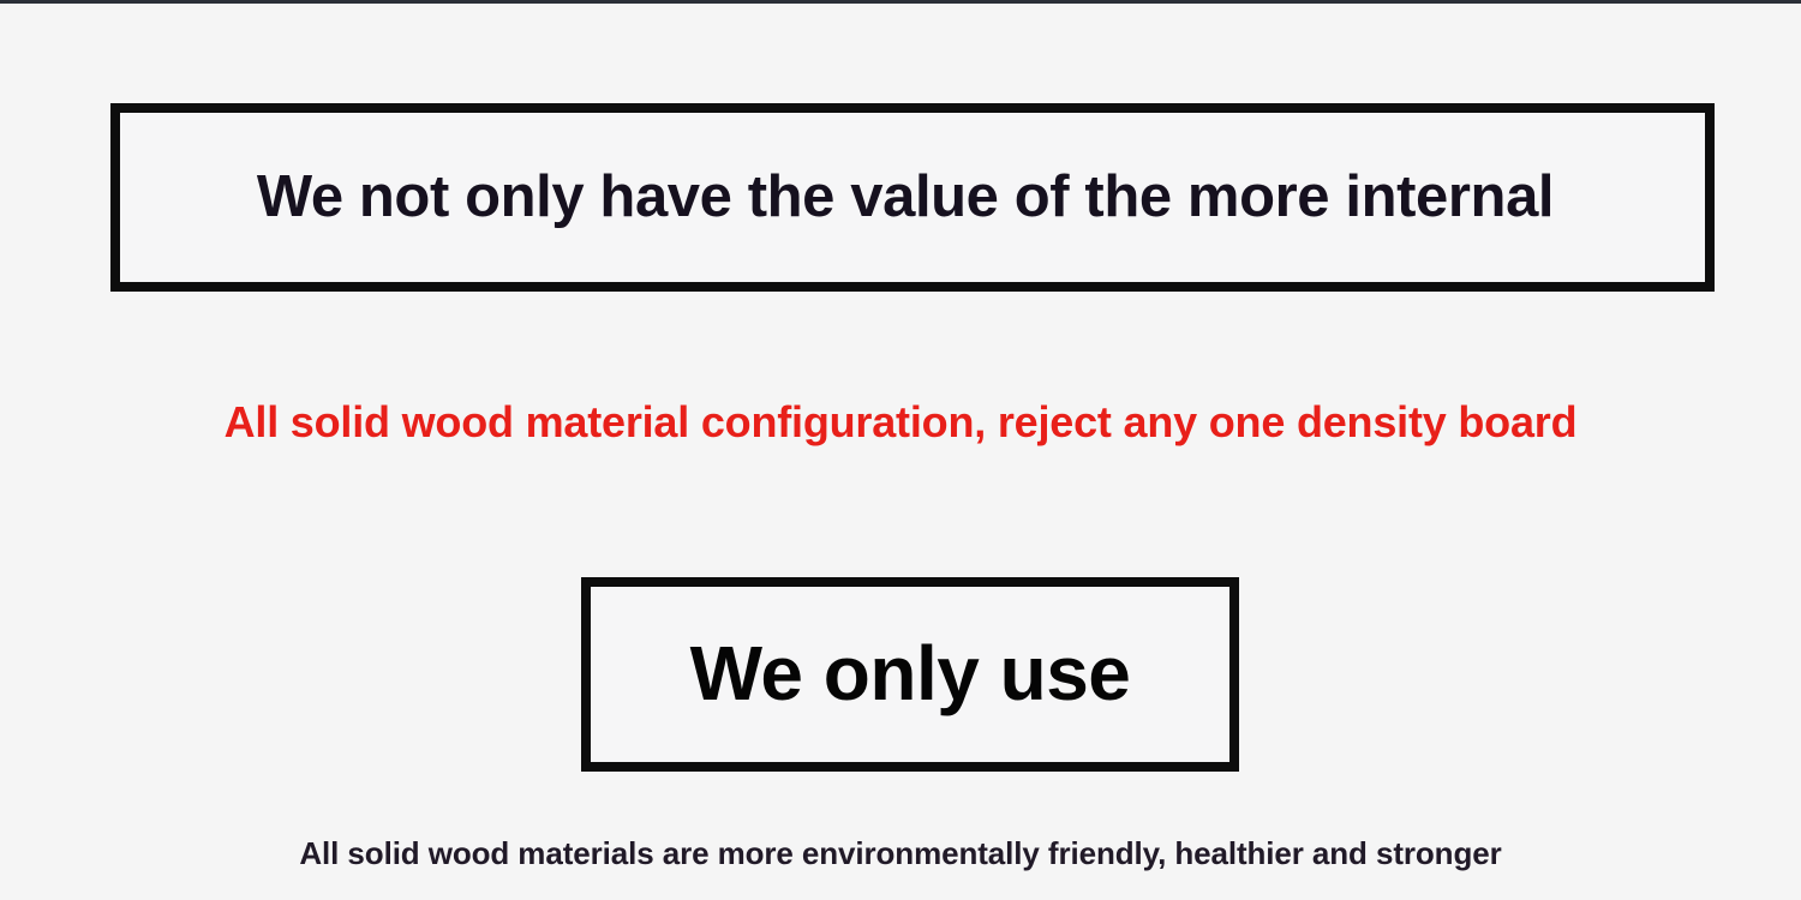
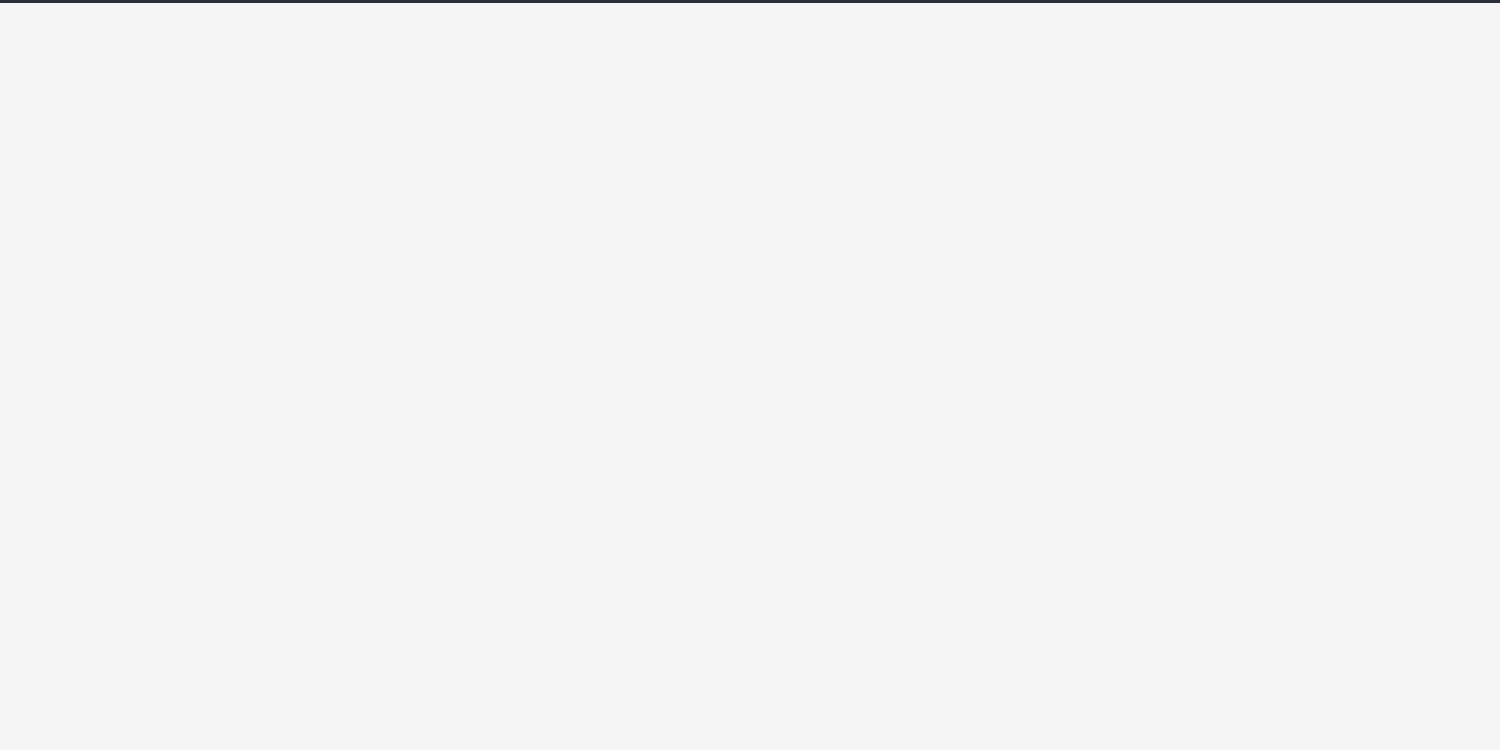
- We not only have the value of the more internal
- All solid wood material configuration, reject any one density board
- We only use
- All solid wood materials are more environmentally friendly, healthier and stronger
